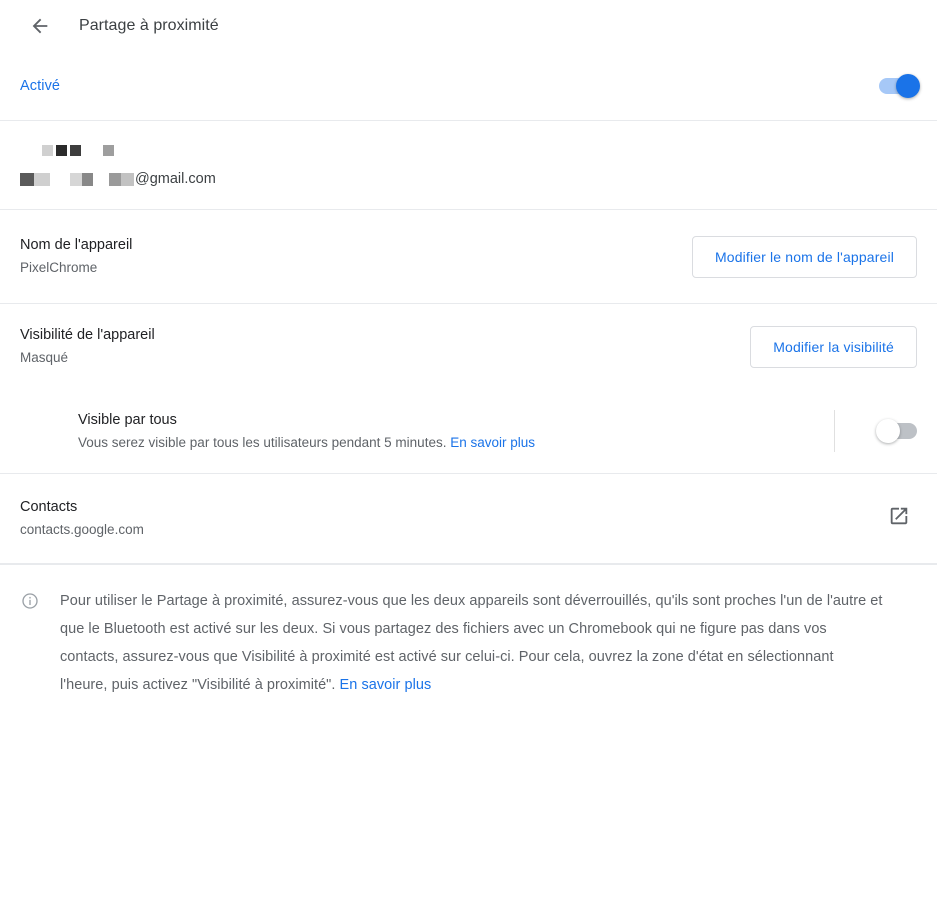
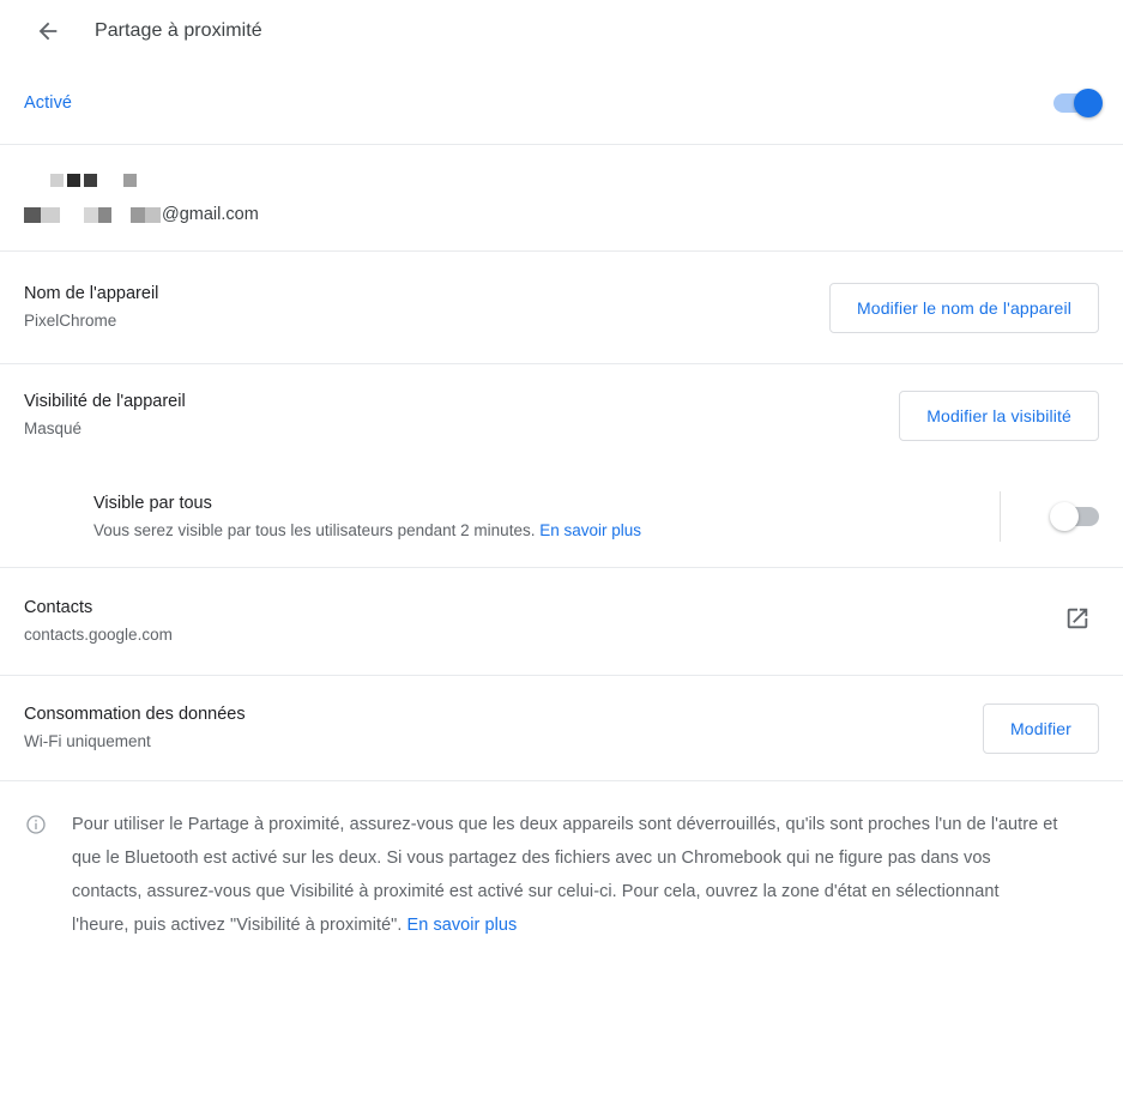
  Partage à proximité
  Activé
  @gmail.com
  Nom de l'appareil
  PixelChrome
  Modifier le nom de l'appareil
  Visibilité de l'appareil
  Masqué
  Modifier la visibilité
  Visible par tous
- Vous serez visible par tous les utilisateurs pendant 5 minutes. En savoir plus
+ Vous serez visible par tous les utilisateurs pendant 2 minutes. En savoir plus
  Contacts
  contacts.google.com
+ Consommation des données
+ Wi-Fi uniquement
+ Modifier
  Pour utiliser le Partage à proximité, assurez-vous que les deux appareils sont déverrouillés, qu'ils sont proches l'un de l'autre et que le Bluetooth est activé sur les deux. Si vous partagez des fichiers avec un Chromebook qui ne figure pas dans vos contacts, assurez-vous que Visibilité à proximité est activé sur celui-ci. Pour cela, ouvrez la zone d'état en sélectionnant l'heure, puis activez "Visibilité à proximité". En savoir plus
